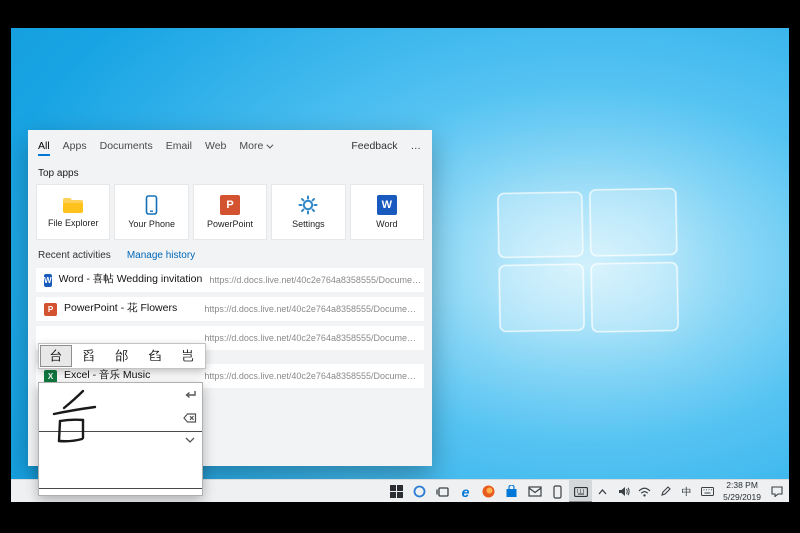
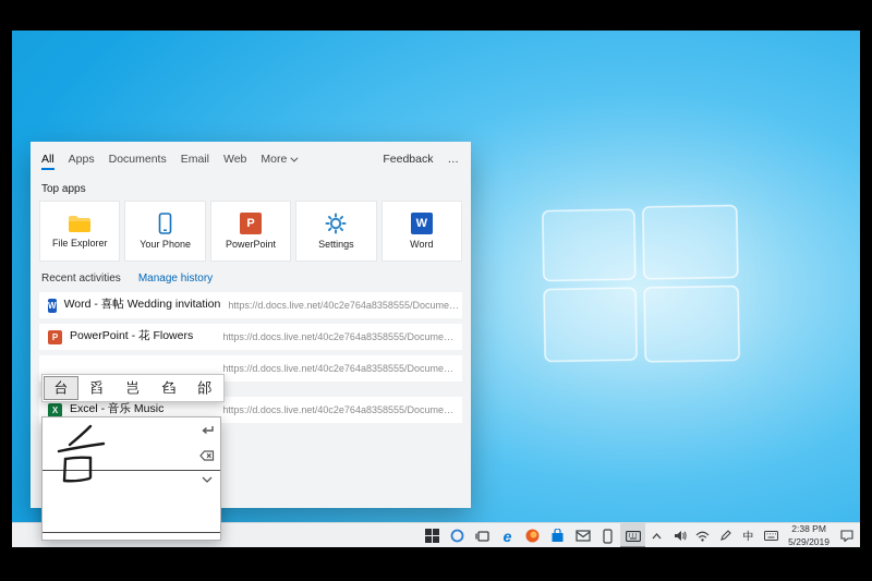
  All
  Apps
  Documents
  Email
  Web
  More
  Feedback
  …
  Top apps
  File Explorer
  Your Phone
  P
  PowerPoint
  Settings
  W
  Word
  Recent activities
  Manage history
  W
  Word - 喜帖 Wedding invitation
  https://d.docs.live.net/40c2e764a8358555/Docume…
  P
  PowerPoint - 花 Flowers
  https://d.docs.live.net/40c2e764a8358555/Docume…
  https://d.docs.live.net/40c2e764a8358555/Docume…
  X
  Excel - 音乐 Music
  https://d.docs.live.net/40c2e764a8358555/Docume…
  台
  舀
- 邰
+ 岂
  臽
- 岂
+ 邰
  e
  中
  2:38 PM
  5/29/2019
